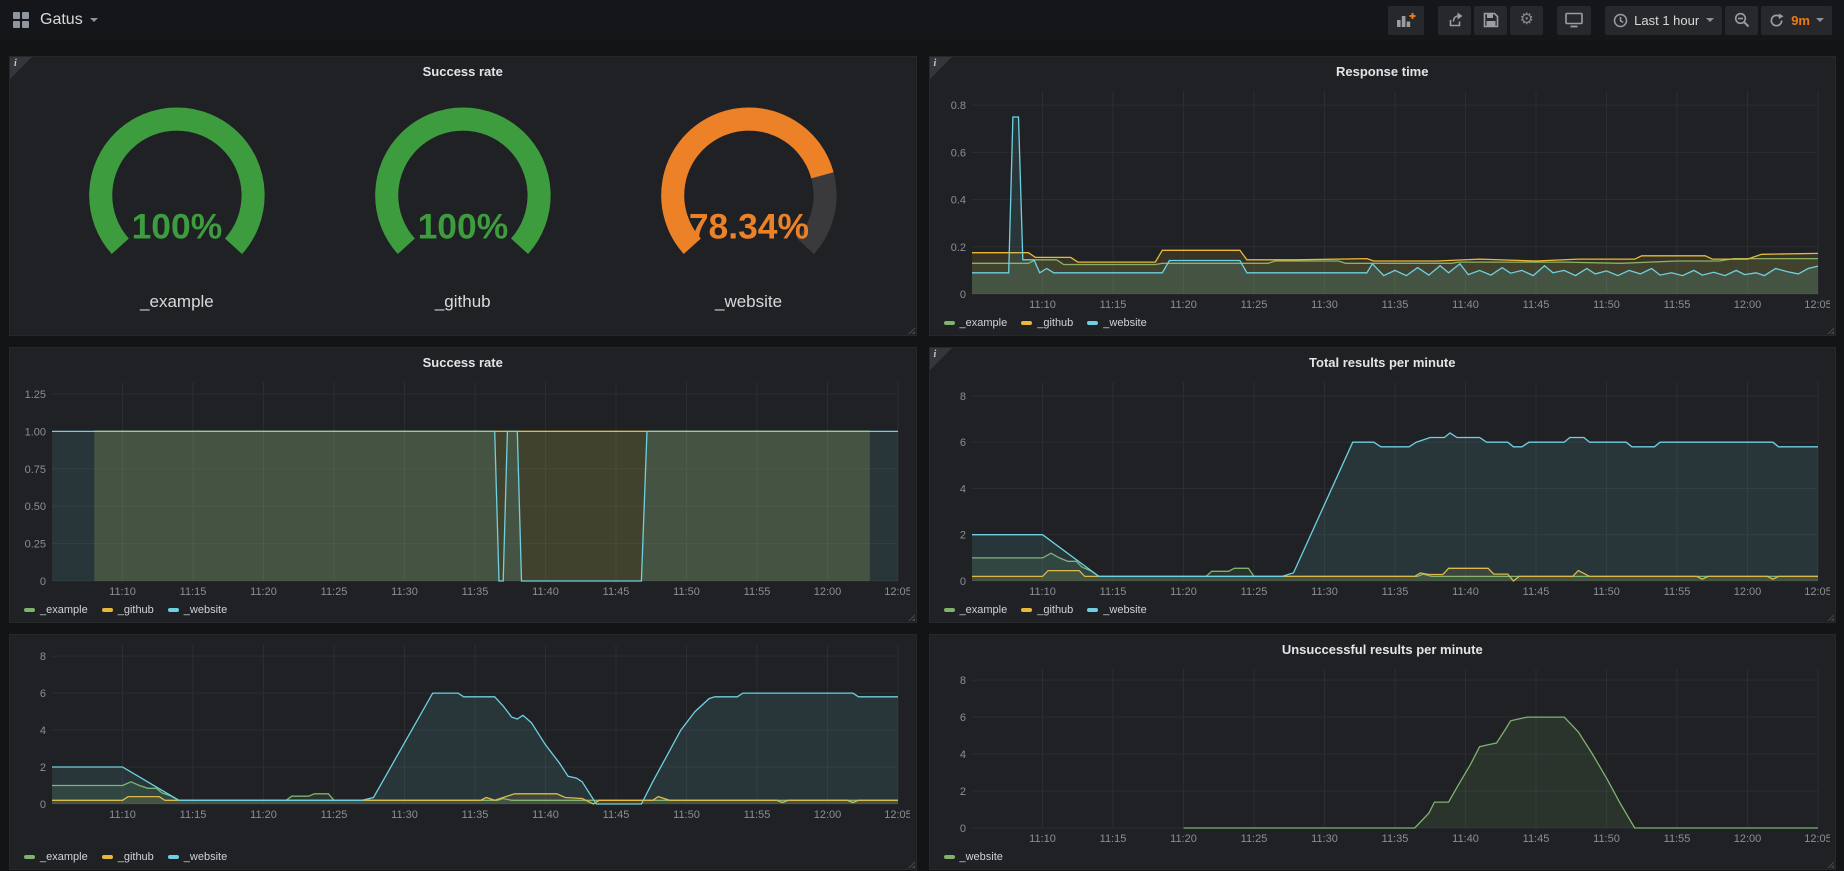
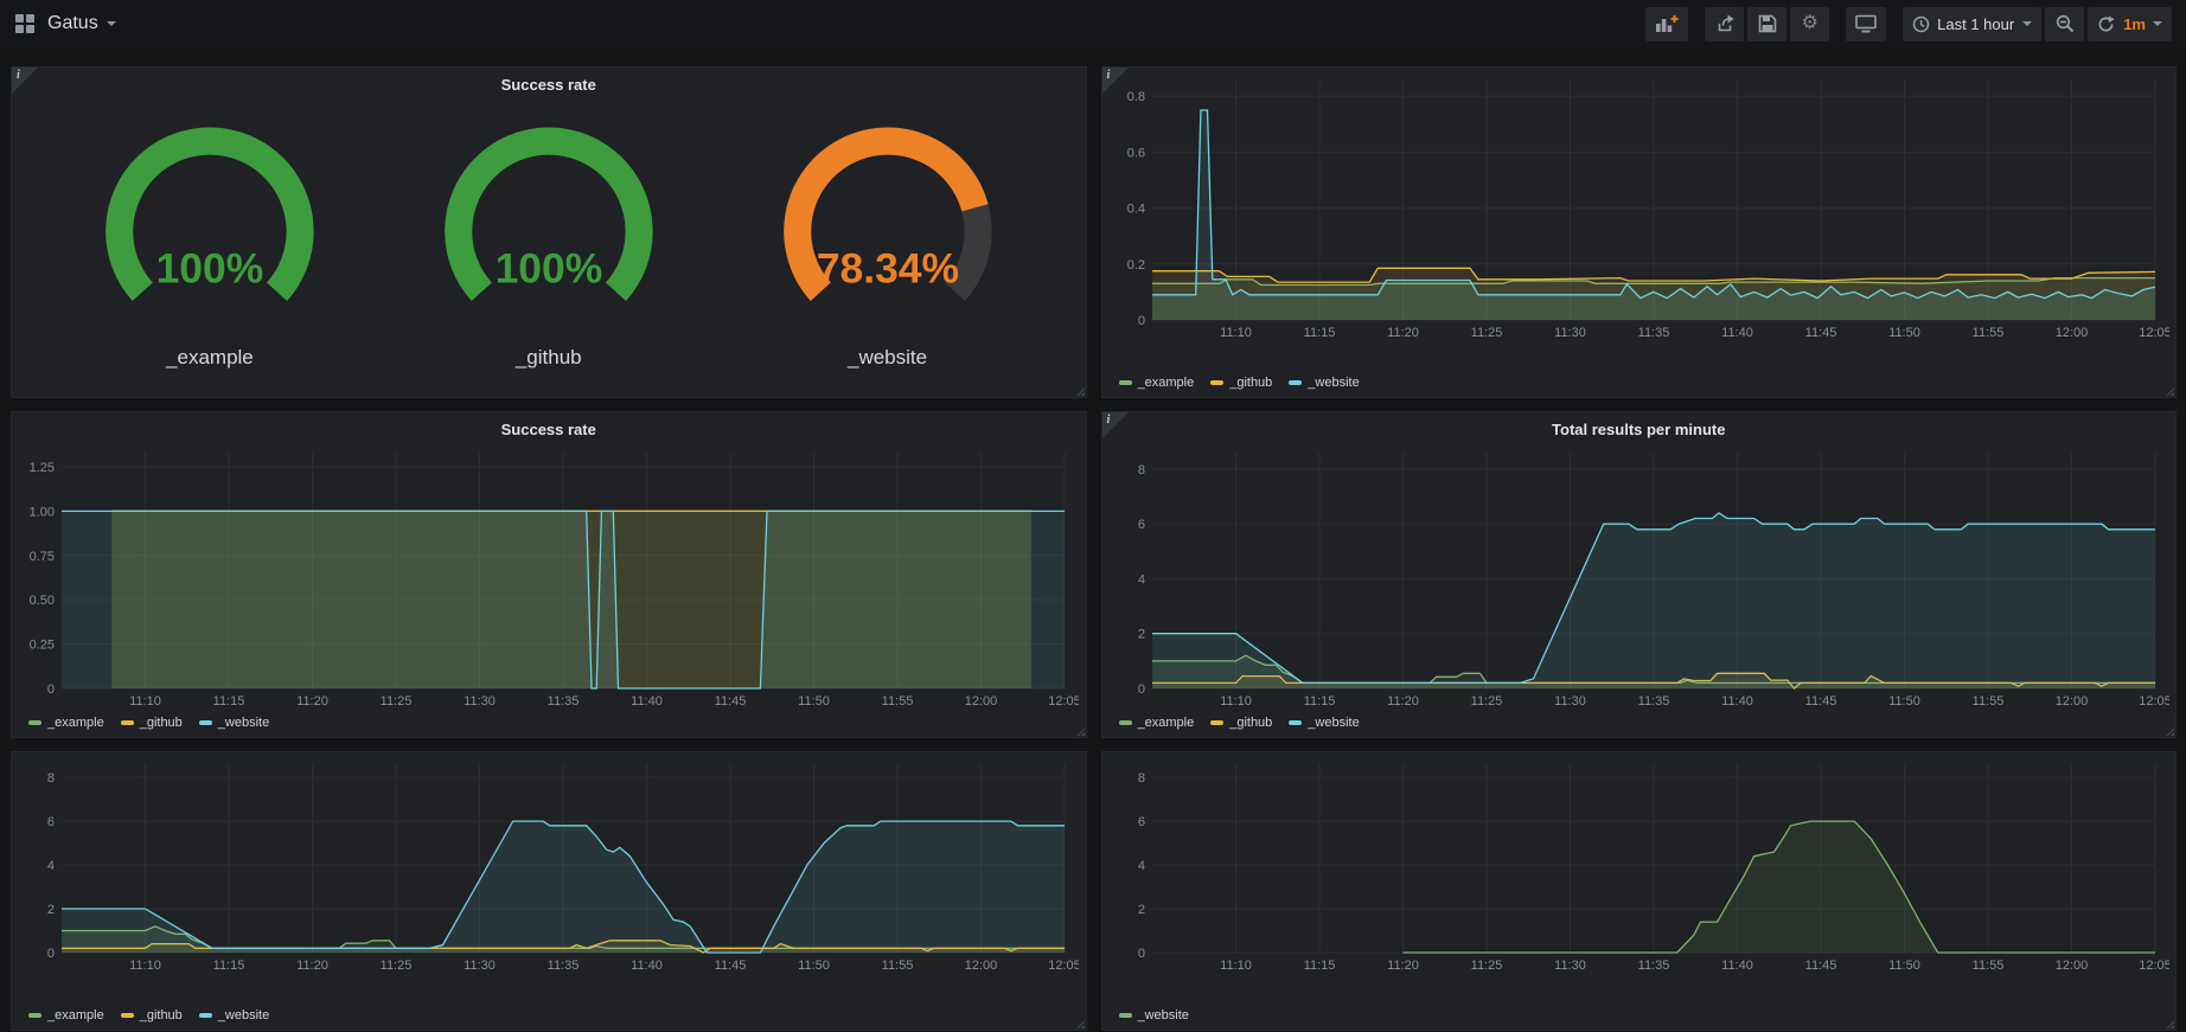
  Gatus
  ⚙
  Last 1 hour
- 9m
+ 1m
  i
  Success rate
  100%
  _example
  100%
  _github
  78.34%
  _website
  i
- Response time
  0
  0.2
  0.4
  0.6
  0.8
  11:10
  11:15
  11:20
  11:25
  11:30
  11:35
  11:40
  11:45
  11:50
  11:55
  12:00
  12:05
  _example
  _github
  _website
  Success rate
  0
  0.25
  0.50
  0.75
  1.00
  1.25
  11:10
  11:15
  11:20
  11:25
  11:30
  11:35
  11:40
  11:45
  11:50
  11:55
  12:00
  12:05
  _example
  _github
  _website
  i
  Total results per minute
  0
  2
  4
  6
  8
  11:10
  11:15
  11:20
  11:25
  11:30
  11:35
  11:40
  11:45
  11:50
  11:55
  12:00
  12:05
  _example
  _github
  _website
  0
  2
  4
  6
  8
  11:10
  11:15
  11:20
  11:25
  11:30
  11:35
  11:40
  11:45
  11:50
  11:55
  12:00
  12:05
  _example
  _github
  _website
- Unsuccessful results per minute
  0
  2
  4
  6
  8
  11:10
  11:15
  11:20
  11:25
  11:30
  11:35
  11:40
  11:45
  11:50
  11:55
  12:00
  12:05
  _website
